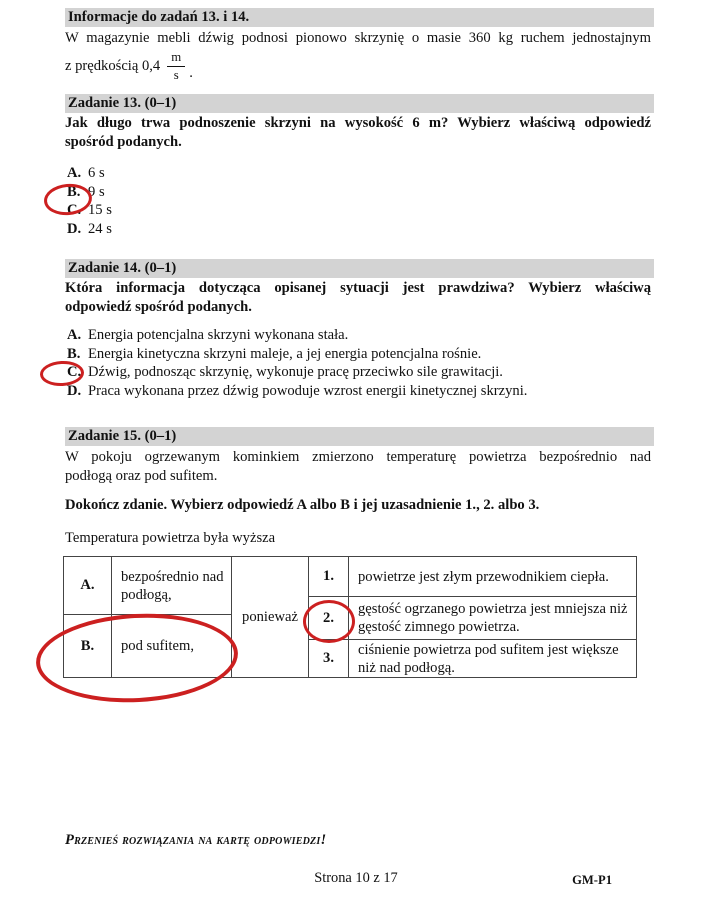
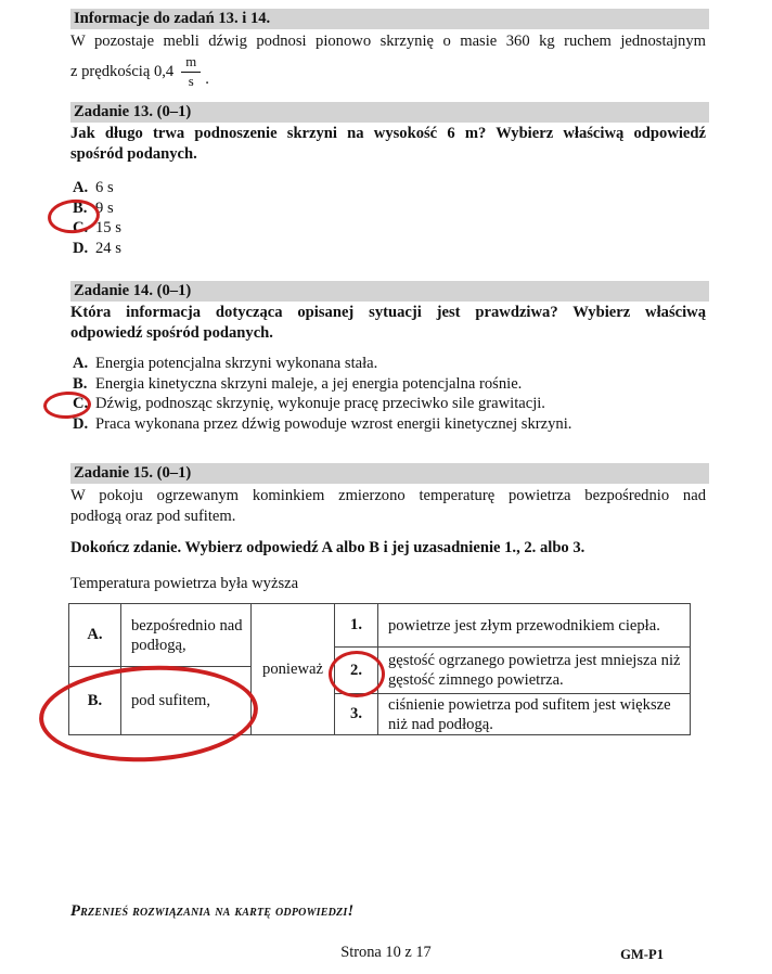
  Informacje do zadań 13. i 14.
- W magazynie mebli dźwig podnosi pionowo skrzynię o masie 360 kg ruchem jednostajnym
+ W pozostaje mebli dźwig podnosi pionowo skrzynię o masie 360 kg ruchem jednostajnym
  z prędkością 0,4
  m
  s
  .
  Zadanie 13. (0–1)
  Jak długo trwa podnoszenie skrzyni na wysokość 6 m? Wybierz właściwą odpowiedź
  spośród podanych.
  A.
  6 s
  B.
  9 s
  C.
  15 s
  D.
  24 s
  Zadanie 14. (0–1)
  Która informacja dotycząca opisanej sytuacji jest prawdziwa? Wybierz właściwą
  odpowiedź spośród podanych.
  A.
  Energia potencjalna skrzyni wykonana stała.
  B.
  Energia kinetyczna skrzyni maleje, a jej energia potencjalna rośnie.
  C.
  Dźwig, podnosząc skrzynię, wykonuje pracę przeciwko sile grawitacji.
  D.
  Praca wykonana przez dźwig powoduje wzrost energii kinetycznej skrzyni.
  Zadanie 15. (0–1)
  W pokoju ogrzewanym kominkiem zmierzono temperaturę powietrza bezpośrednio nad
  podłogą oraz pod sufitem.
  Dokończ zdanie. Wybierz odpowiedź A albo B i jej uzasadnienie 1., 2. albo 3.
  Temperatura powietrza była wyższa
  A.
  bezpośrednio nad podłogą,
  B.
  pod sufitem,
  ponieważ
  1.
  powietrze jest złym przewodnikiem ciepła.
  2.
  gęstość ogrzanego powietrza jest mniejsza niż gęstość zimnego powietrza.
  3.
  ciśnienie powietrza pod sufitem jest większe niż nad podłogą.
  Przenieś rozwiązania na kartę odpowiedzi!
  Strona 10 z 17
  GM-P1
